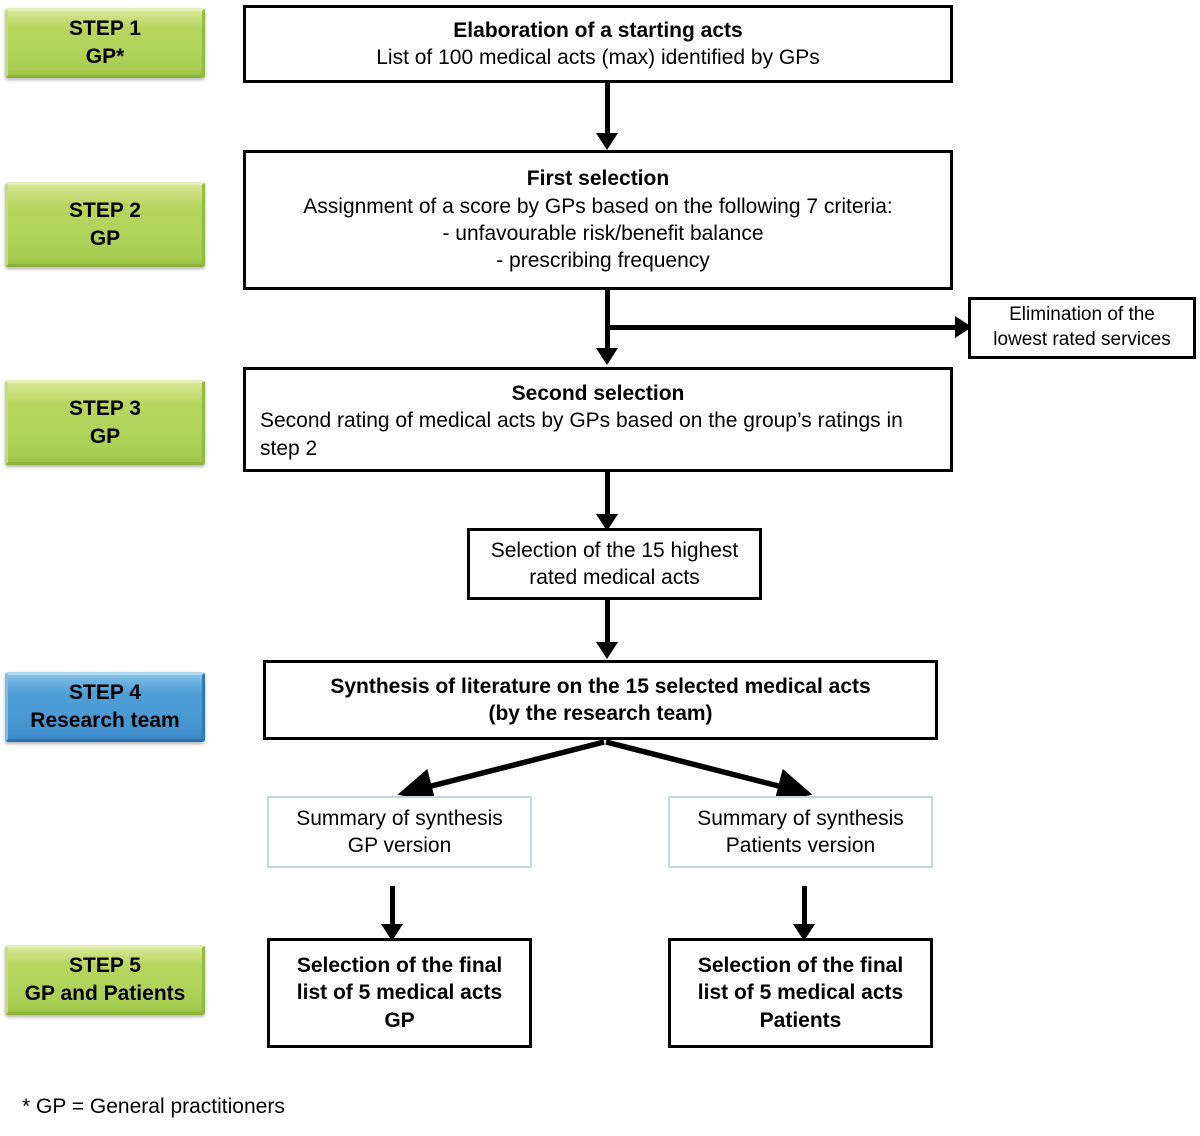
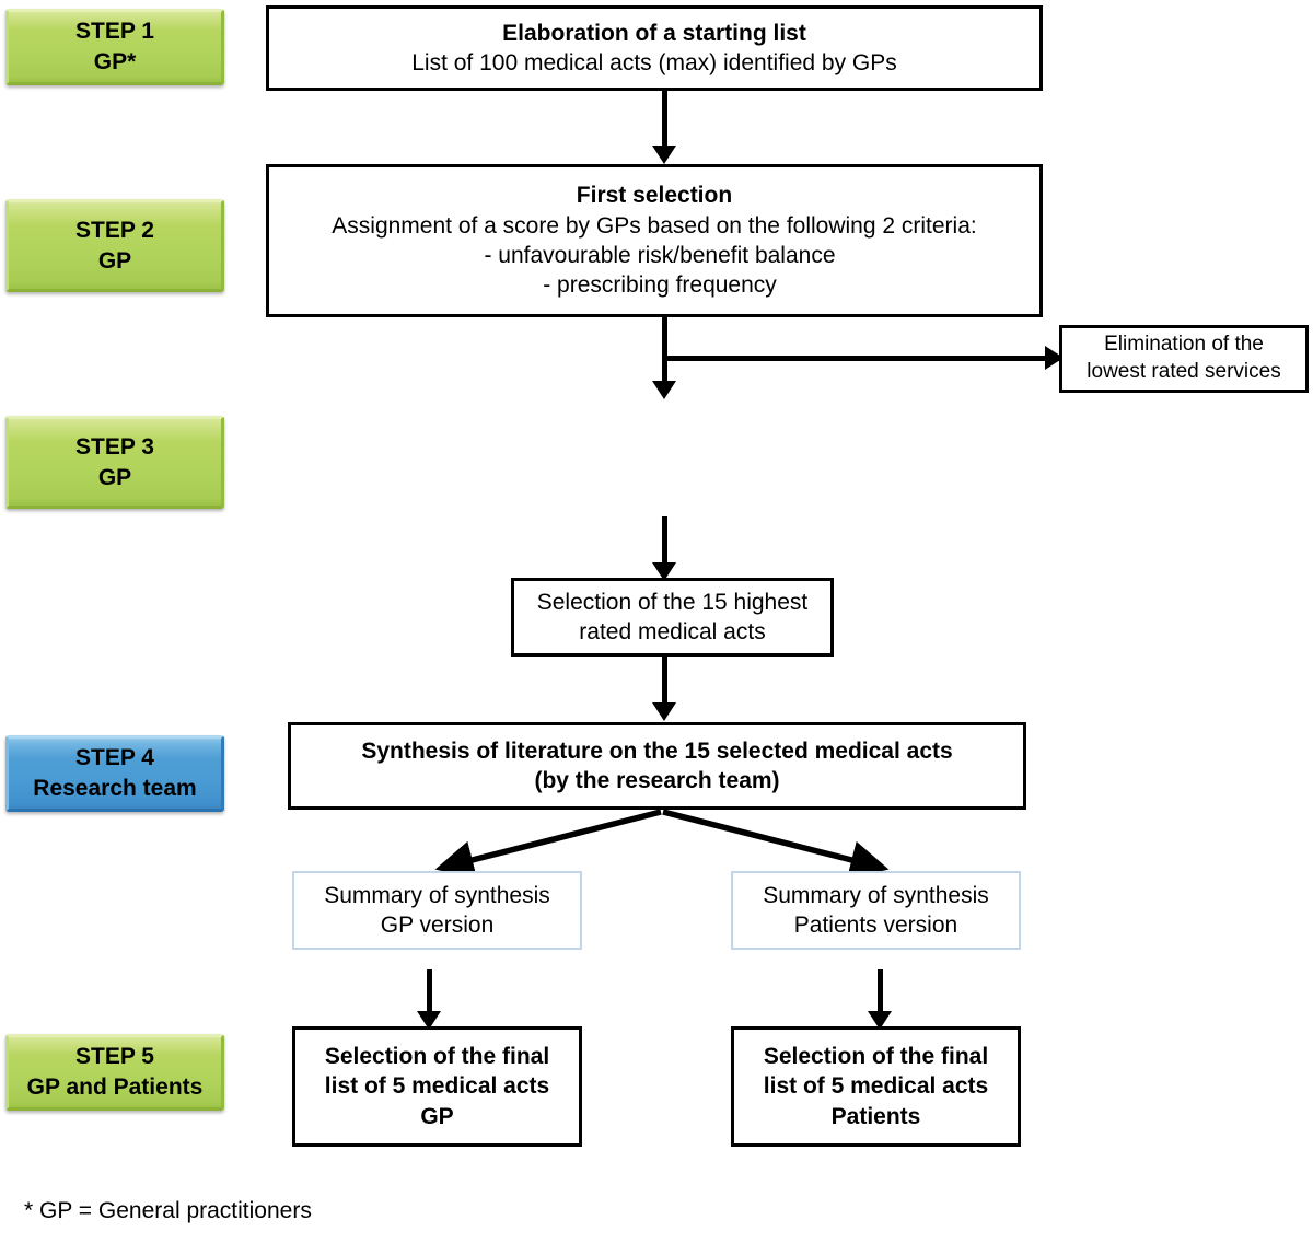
  STEP 1
  GP*
  STEP 2
  GP
  STEP 3
  GP
  STEP 4
  Research team
  STEP 5
  GP and Patients
- Elaboration of a starting acts
+ Elaboration of a starting list
  List of 100 medical acts (max) identified by GPs
  First selection
- Assignment of a score by GPs based on the following 7 criteria:
+ Assignment of a score by GPs based on the following 2 criteria:
  - unfavourable risk/benefit balance
  - prescribing frequency
  Elimination of the
  lowest rated services
- Second selection
- Second rating of medical acts by GPs based on the group’s ratings in step 2
  Selection of the 15 highest
  rated medical acts
  Synthesis of literature on the 15 selected medical acts
  (by the research team)
  Summary of synthesis
  GP version
  Summary of synthesis
  Patients version
  Selection of the final
  list of 5 medical acts
  GP
  Selection of the final
  list of 5 medical acts
  Patients
  * GP = General practitioners
